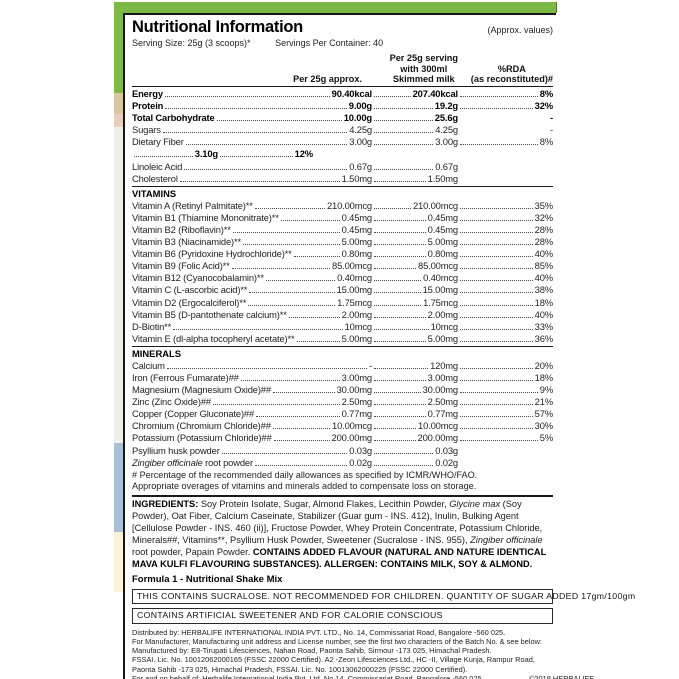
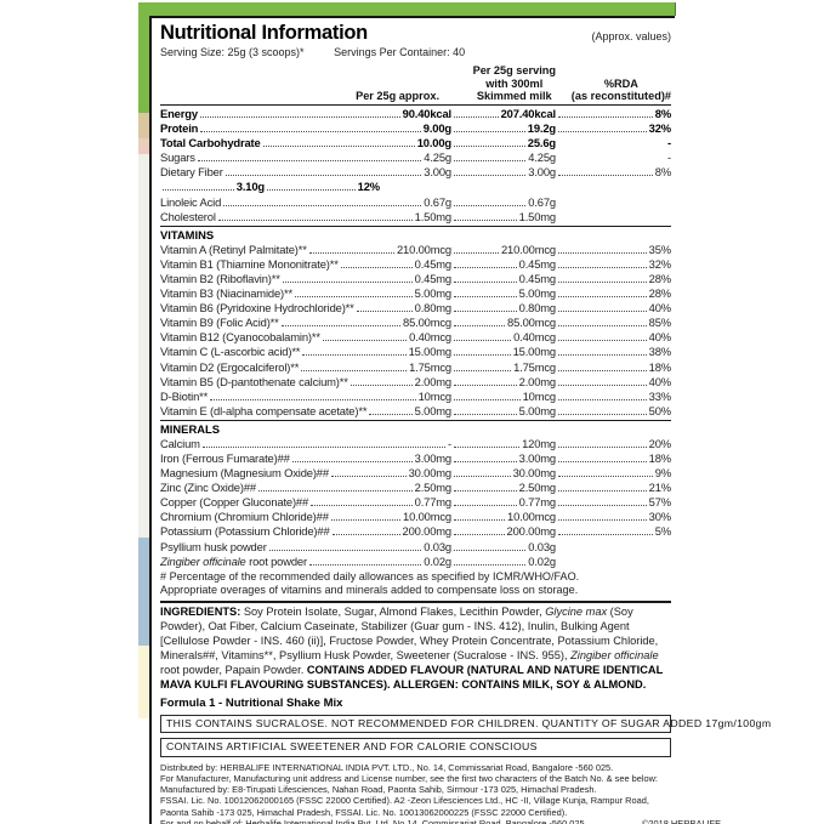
  Nutritional Information
  (Approx. values)
  Serving Size: 25g (3 scoops)* Servings Per Container: 40
  Per 25g approx.
  Per 25g serving
  with 300ml
  Skimmed milk
  %RDA
  (as reconstituted)#
  Energy
  90.40kcal
  207.40kcal
  8%
  Protein
  9.00g
  19.2g
  32%
  Total Carbohydrate
  10.00g
  25.6g
  -
  Sugars
  4.25g
  4.25g
  -
  Dietary Fiber
  3.00g
  3.00g
  8%
  3.10g
  12%
  Linoleic Acid
  0.67g
  0.67g
  Cholesterol
  1.50mg
  1.50mg
  VITAMINS
  Vitamin A (Retinyl Palmitate)**
  210.00mcg
  210.00mcg
  35%
  Vitamin B1 (Thiamine Mononitrate)**
  0.45mg
  0.45mg
  32%
  Vitamin B2 (Riboflavin)**
  0.45mg
  0.45mg
  28%
  Vitamin B3 (Niacinamide)**
  5.00mg
  5.00mg
  28%
  Vitamin B6 (Pyridoxine Hydrochloride)**
  0.80mg
  0.80mg
  40%
  Vitamin B9 (Folic Acid)**
  85.00mcg
  85.00mcg
  85%
  Vitamin B12 (Cyanocobalamin)**
  0.40mcg
  0.40mcg
  40%
  Vitamin C (L-ascorbic acid)**
  15.00mg
  15.00mg
  38%
  Vitamin D2 (Ergocalciferol)**
  1.75mcg
  1.75mcg
  18%
  Vitamin B5 (D-pantothenate calcium)**
  2.00mg
  2.00mg
  40%
  D-Biotin**
  10mcg
  10mcg
  33%
- Vitamin E (dl-alpha tocopheryl acetate)**
+ Vitamin E (dl-alpha compensate acetate)**
  5.00mg
  5.00mg
- 36%
+ 50%
  MINERALS
  Calcium
  -
  120mg
  20%
  Iron (Ferrous Fumarate)##
  3.00mg
  3.00mg
  18%
  Magnesium (Magnesium Oxide)##
  30.00mg
  30.00mg
  9%
  Zinc (Zinc Oxide)##
  2.50mg
  2.50mg
  21%
  Copper (Copper Gluconate)##
  0.77mg
  0.77mg
  57%
  Chromium (Chromium Chloride)##
  10.00mcg
  10.00mcg
  30%
  Potassium (Potassium Chloride)##
  200.00mg
  200.00mg
  5%
  Psyllium husk powder
  0.03g
  0.03g
  Zingiber officinale root powder
  0.02g
  0.02g
  # Percentage of the recommended daily allowances as specified by ICMR/WHO/FAO.
  Appropriate overages of vitamins and minerals added to compensate loss on storage.
  INGREDIENTS: Soy Protein Isolate, Sugar, Almond Flakes, Lecithin Powder, Glycine max (Soy Powder), Oat Fiber, Calcium Caseinate, Stabilizer (Guar gum - INS. 412), Inulin, Bulking Agent [Cellulose Powder - INS. 460 (ii)], Fructose Powder, Whey Protein Concentrate, Potassium Chloride, Minerals##, Vitamins**, Psyllium Husk Powder, Sweetener (Sucralose - INS. 955), Zingiber officinale root powder, Papain Powder. CONTAINS ADDED FLAVOUR (NATURAL AND NATURE IDENTICAL MAVA KULFI FLAVOURING SUBSTANCES). ALLERGEN: CONTAINS MILK, SOY & ALMOND.
  Formula 1 - Nutritional Shake Mix
  THIS CONTAINS SUCRALOSE. NOT RECOMMENDED FOR CHILDREN. QUANTITY OF SUGAR ADDED 17gm/100gm
  CONTAINS ARTIFICIAL SWEETENER AND FOR CALORIE CONSCIOUS
  Distributed by: HERBALIFE INTERNATIONAL INDIA PVT. LTD., No. 14, Commissariat Road, Bangalore -560 025.
  For Manufacturer, Manufacturing unit address and License number, see the first two characters of the Batch No. & see below:
  Manufactured by: E8-Tirupati Lifesciences, Nahan Road, Paonta Sahib, Sirmour -173 025, Himachal Pradesh.
  FSSAI. Lic. No. 10012062000165 (FSSC 22000 Certified). A2 -Zeon Lifesciences Ltd., HC -II, Village Kunja, Rampur Road,
  Paonta Sahib -173 025, Himachal Pradesh, FSSAI. Lic. No. 10013062000225 (FSSC 22000 Certified).
